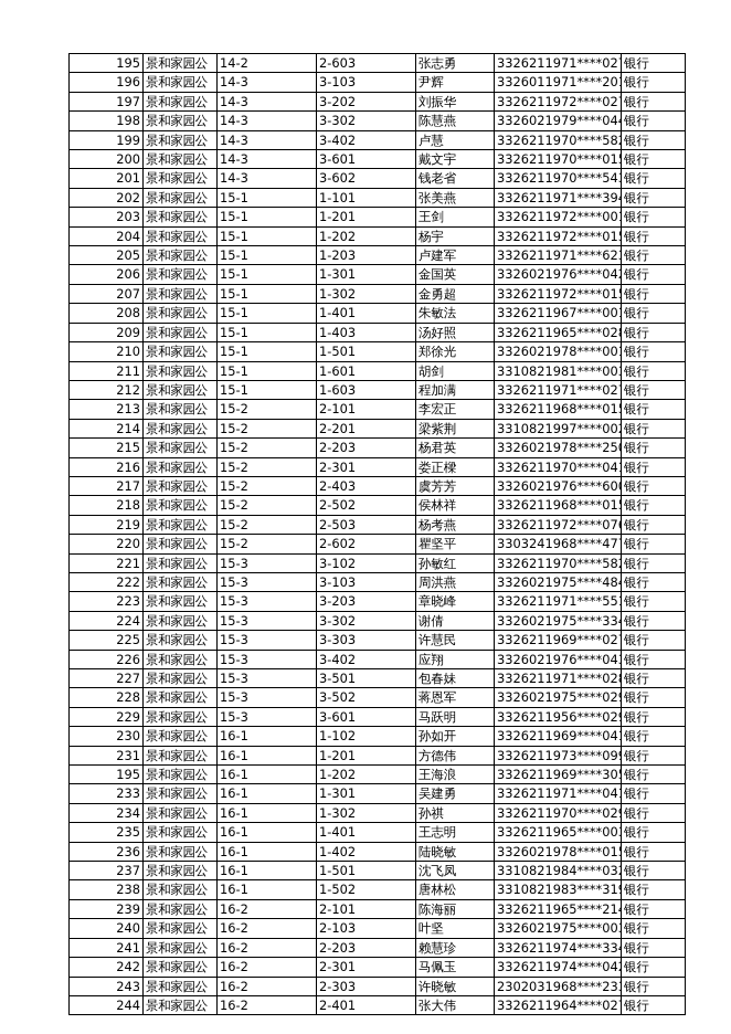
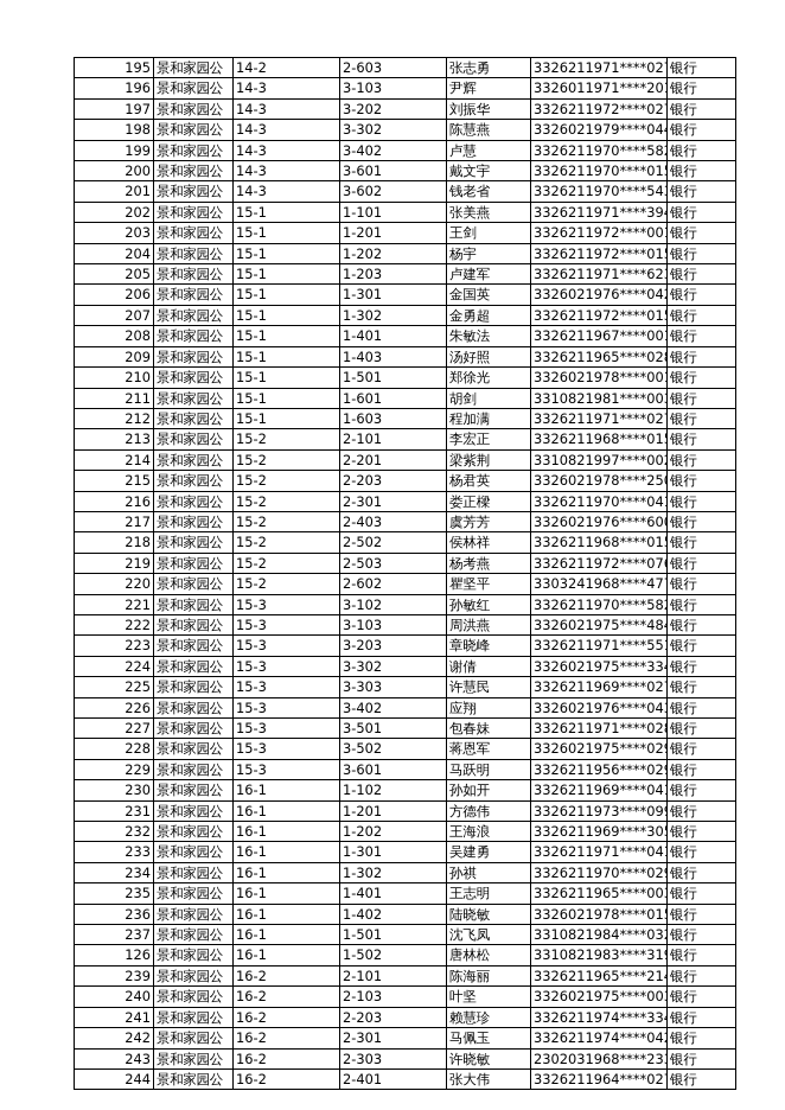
  195	景和家园公	14-2	2-603	张志勇	3326211971****02	银行
  196	景和家园公	14-3	3-103	尹辉	3326011971****20	银行
  197	景和家园公	14-3	3-202	刘振华	3326211972****02	银行
  198	景和家园公	14-3	3-302	陈慧燕	3326021979****04	银行
  199	景和家园公	14-3	3-402	卢慧	3326211970****58	银行
  200	景和家园公	14-3	3-601	戴文宇	3326211970****01	银行
  201	景和家园公	14-3	3-602	钱老省	3326211970****54	银行
  202	景和家园公	15-1	1-101	张美燕	3326211971****39	银行
  203	景和家园公	15-1	1-201	王剑	3326211972****00	银行
  204	景和家园公	15-1	1-202	杨宇	3326211972****01	银行
  205	景和家园公	15-1	1-203	卢建军	3326211971****62	银行
  206	景和家园公	15-1	1-301	金国英	3326021976****04	银行
  207	景和家园公	15-1	1-302	金勇超	3326211972****01	银行
  208	景和家园公	15-1	1-401	朱敏法	3326211967****00	银行
  209	景和家园公	15-1	1-403	汤好照	3326211965****02	银行
  210	景和家园公	15-1	1-501	郑徐光	3326021978****00	银行
  211	景和家园公	15-1	1-601	胡剑	3310821981****00	银行
  212	景和家园公	15-1	1-603	程加满	3326211971****02	银行
  213	景和家园公	15-2	2-101	李宏正	3326211968****01	银行
  214	景和家园公	15-2	2-201	梁紫荆	3310821997****00	银行
  215	景和家园公	15-2	2-203	杨君英	3326021978****25	银行
  216	景和家园公	15-2	2-301	娄正樑	3326211970****04	银行
  217	景和家园公	15-2	2-403	虞芳芳	3326021976****60	银行
  218	景和家园公	15-2	2-502	侯林祥	3326211968****01	银行
  219	景和家园公	15-2	2-503	杨考燕	3326211972****07	银行
  220	景和家园公	15-2	2-602	瞿坚平	3303241968****47	银行
  221	景和家园公	15-3	3-102	孙敏红	3326211970****58	银行
  222	景和家园公	15-3	3-103	周洪燕	3326021975****48	银行
  223	景和家园公	15-3	3-203	章晓峰	3326211971****55	银行
  224	景和家园公	15-3	3-302	谢倩	3326021975****33	银行
  225	景和家园公	15-3	3-303	许慧民	3326211969****02	银行
  226	景和家园公	15-3	3-402	应翔	3326021976****04	银行
  227	景和家园公	15-3	3-501	包春妹	3326211971****02	银行
  228	景和家园公	15-3	3-502	蒋恩军	3326021975****02	银行
  229	景和家园公	15-3	3-601	马跃明	3326211956****02	银行
  230	景和家园公	16-1	1-102	孙如开	3326211969****04	银行
  231	景和家园公	16-1	1-201	方德伟	3326211973****09	银行
- 195	景和家园公	16-1	1-202	王海浪	3326211969****30	银行
+ 232	景和家园公	16-1	1-202	王海浪	3326211969****30	银行
  233	景和家园公	16-1	1-301	吴建勇	3326211971****04	银行
  234	景和家园公	16-1	1-302	孙祺	3326211970****02	银行
  235	景和家园公	16-1	1-401	王志明	3326211965****00	银行
  236	景和家园公	16-1	1-402	陆晓敏	3326021978****01	银行
  237	景和家园公	16-1	1-501	沈飞凤	3310821984****03	银行
- 238	景和家园公	16-1	1-502	唐林松	3310821983****31	银行
+ 126	景和家园公	16-1	1-502	唐林松	3310821983****31	银行
  239	景和家园公	16-2	2-101	陈海丽	3326211965****21	银行
  240	景和家园公	16-2	2-103	叶坚	3326021975****00	银行
  241	景和家园公	16-2	2-203	赖慧珍	3326211974****33	银行
  242	景和家园公	16-2	2-301	马佩玉	3326211974****04	银行
  243	景和家园公	16-2	2-303	许晓敏	2302031968****23	银行
  244	景和家园公	16-2	2-401	张大伟	3326211964****02	银行
